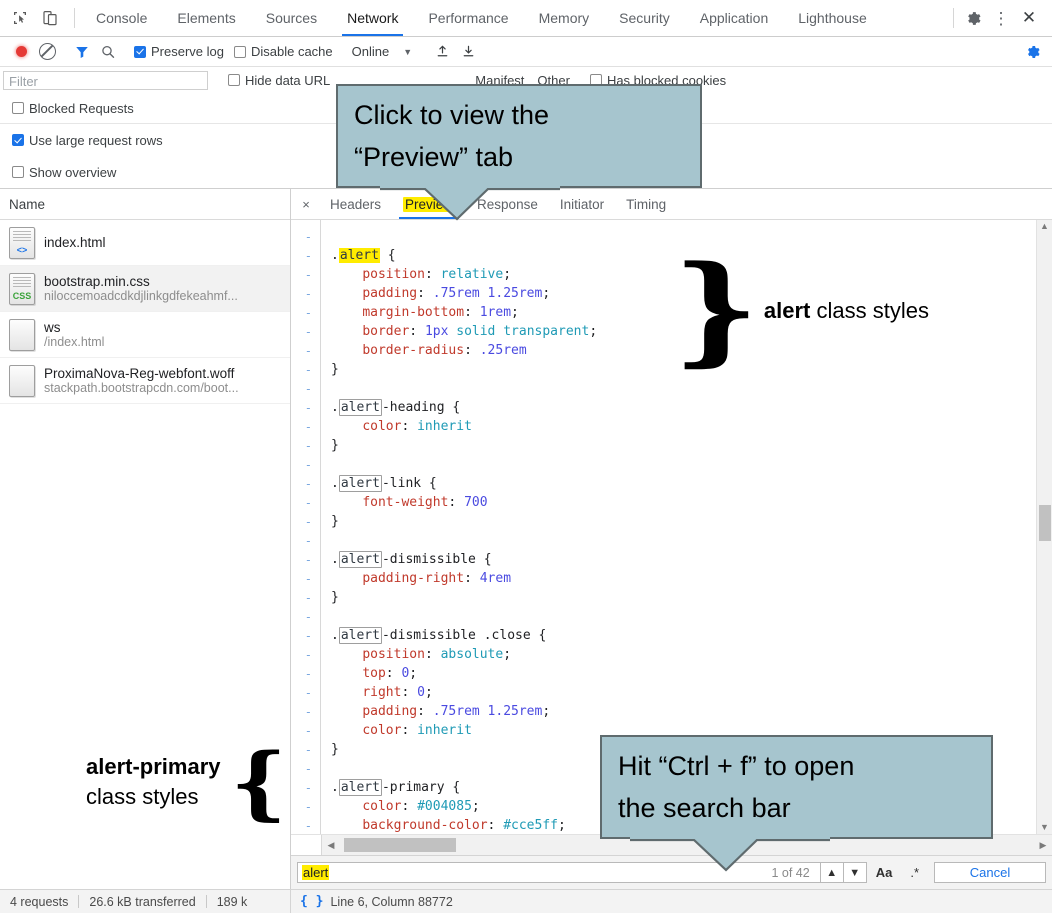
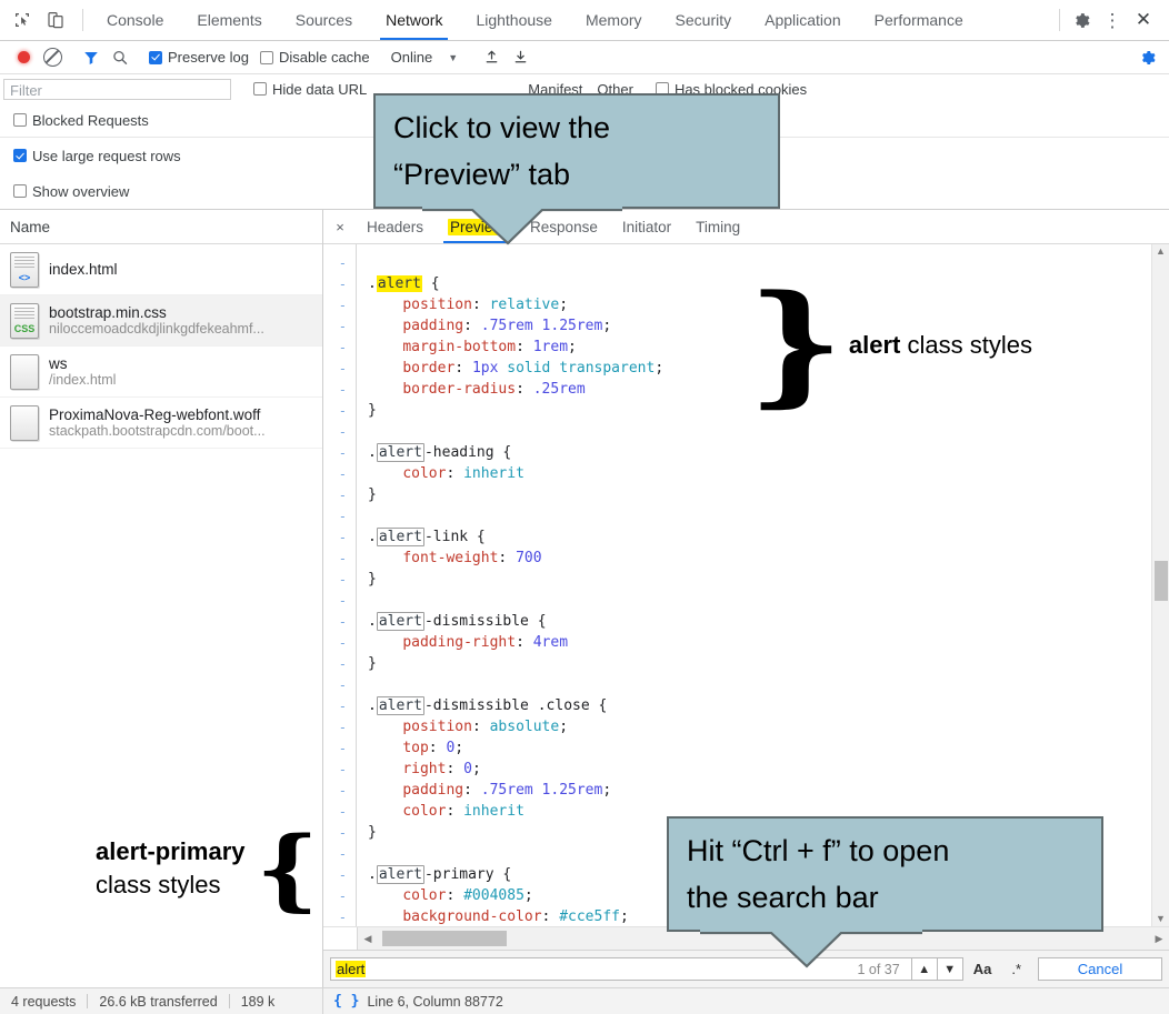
  Console
  Elements
  Sources
  Network
- Performance
+ Lighthouse
  Memory
  Security
  Application
- Lighthouse
+ Performance
  ⋮
  ✕
  Preserve log
  Disable cache
  Online
  ▼
  Filter
  Hide data URL
  Manifest
  Other
  Has blocked cookies
  Blocked Requests
  Use large request rows
  Show overview
  Name
  <>
  index.html
  CSS
  bootstrap.min.css
  niloccemoadcdkdjlinkgdfekeahmf...
  ws
  /index.html
  ProximaNova-Reg-webfont.woff
  stackpath.bootstrapcdn.com/boot...
  ×
  Headers
  Previ
  Response
  Initiator
  Timing
  -
  -
  -
  -
  -
  -
  -
  -
  -
  -
  -
  -
  -
  -
  -
  -
  -
  -
  -
  -
  -
  -
  -
  -
  -
  -
  -
  -
  -
  -
  -
  -
  .alert {
  position: relative;
  padding: .75rem 1.25rem;
  margin-bottom: 1rem;
  border: 1px solid transparent;
  border-radius: .25rem
  }
  . alert -heading {
  color: inherit
  }
  . alert -link {
  font-weight: 700
  }
  . alert -dismissible {
  padding-right: 4rem
  }
  . alert -dismissible .close {
  position: absolute;
  top: 0;
  right: 0;
  padding: .75rem 1.25rem;
  color: inherit
  }
  . alert -primary {
  color: #004085;
  background-color: #cce5ff;
  ▲
  ▼
  ◀
  ▶
  alert
- 1 of 42
+ 1 of 37
  ▲
  ▼
  Aa
  .*
  Cancel
  4 requests
  26.6 kB transferred
  189 k
  { }
  Line 6, Column 88772
  Click to view the
  “Preview” tab
  Hit “Ctrl + f” to open
  the search bar
  }
  alert class styles
  alert-primary
  class styles
  {
